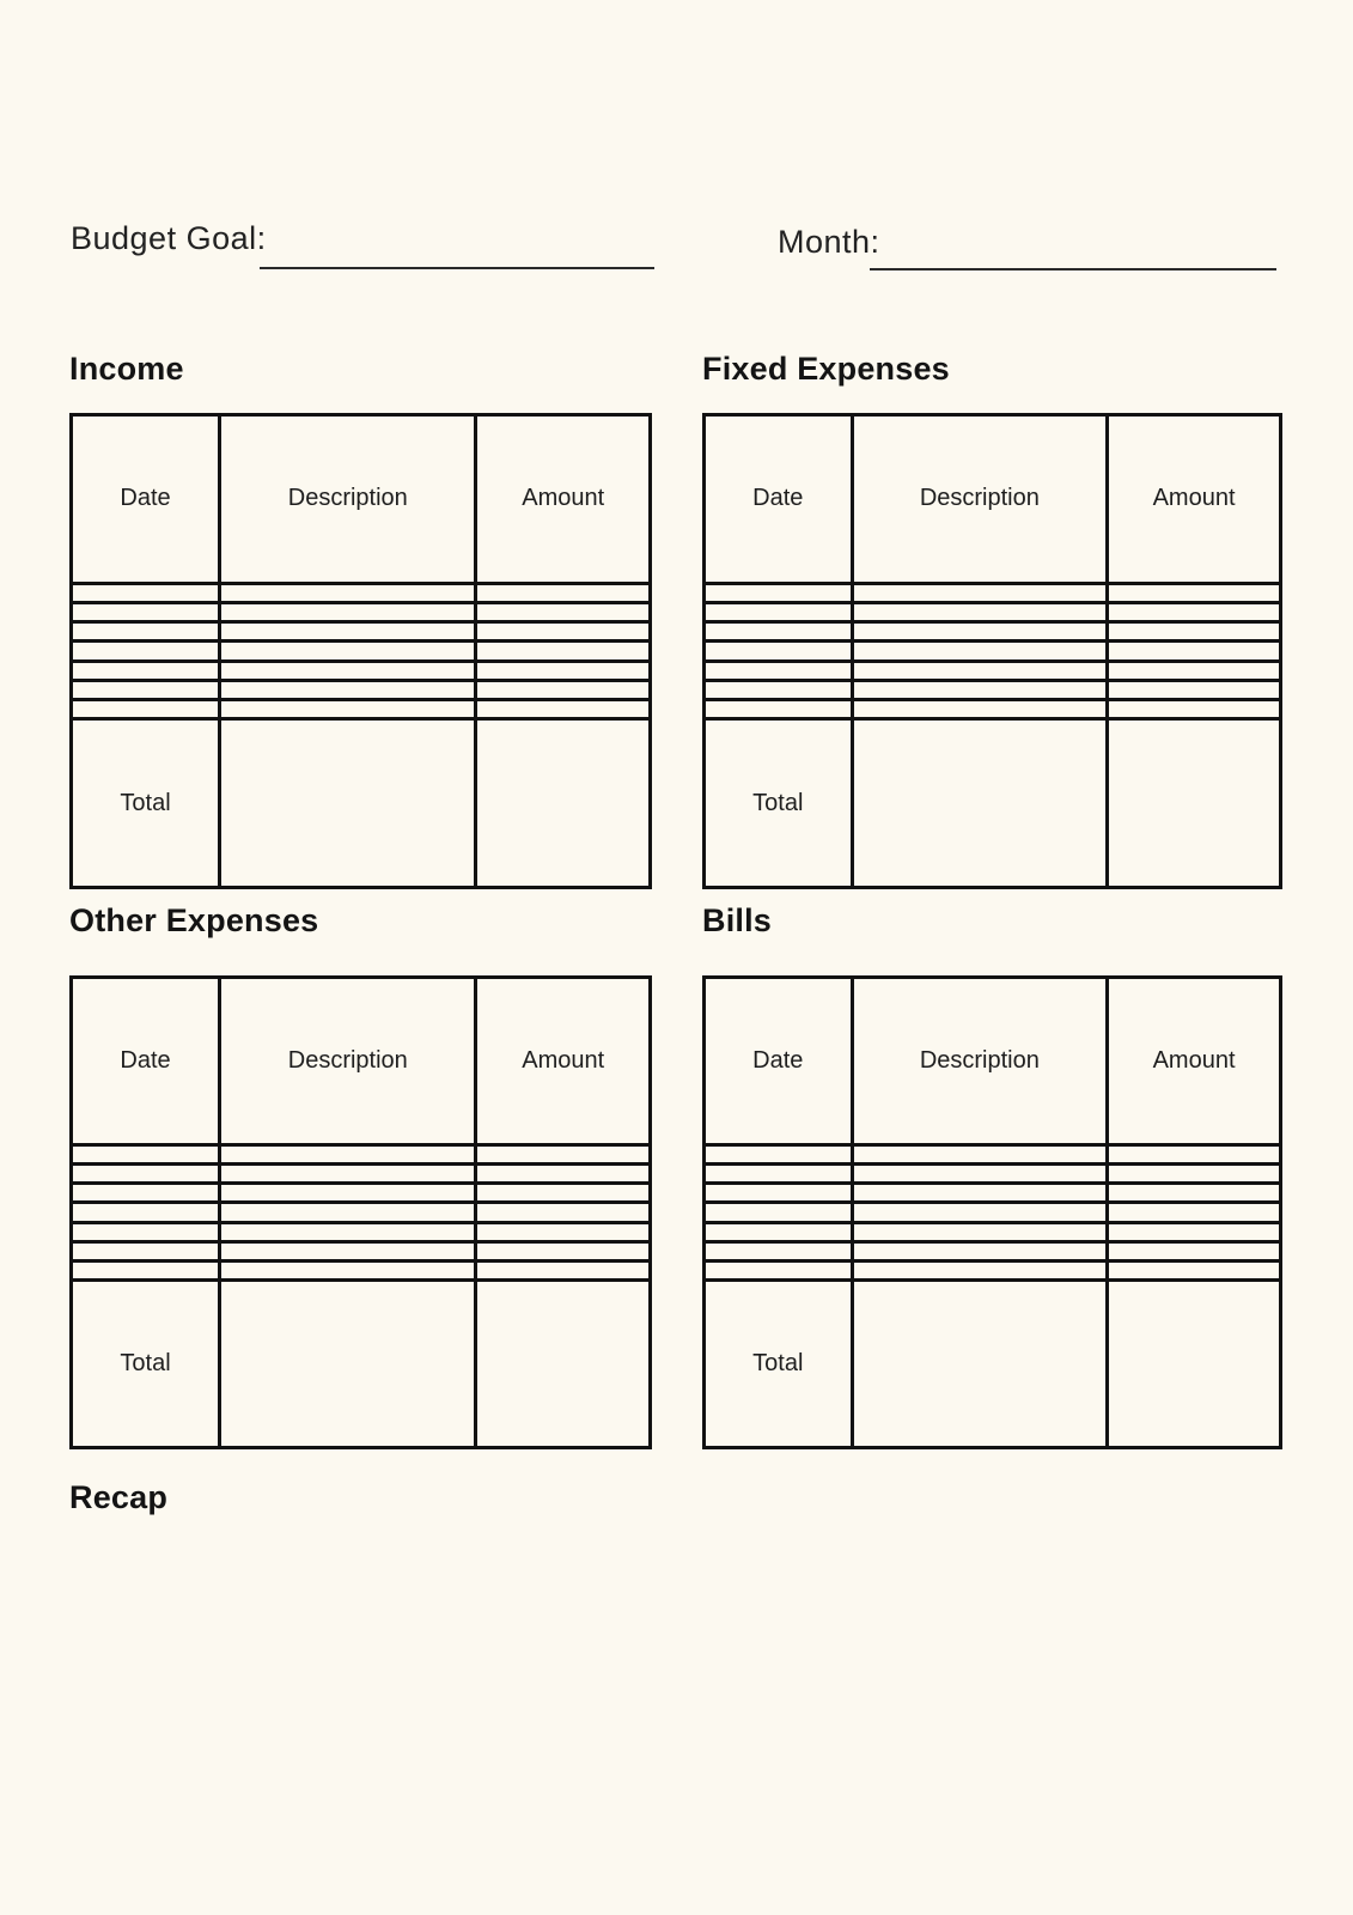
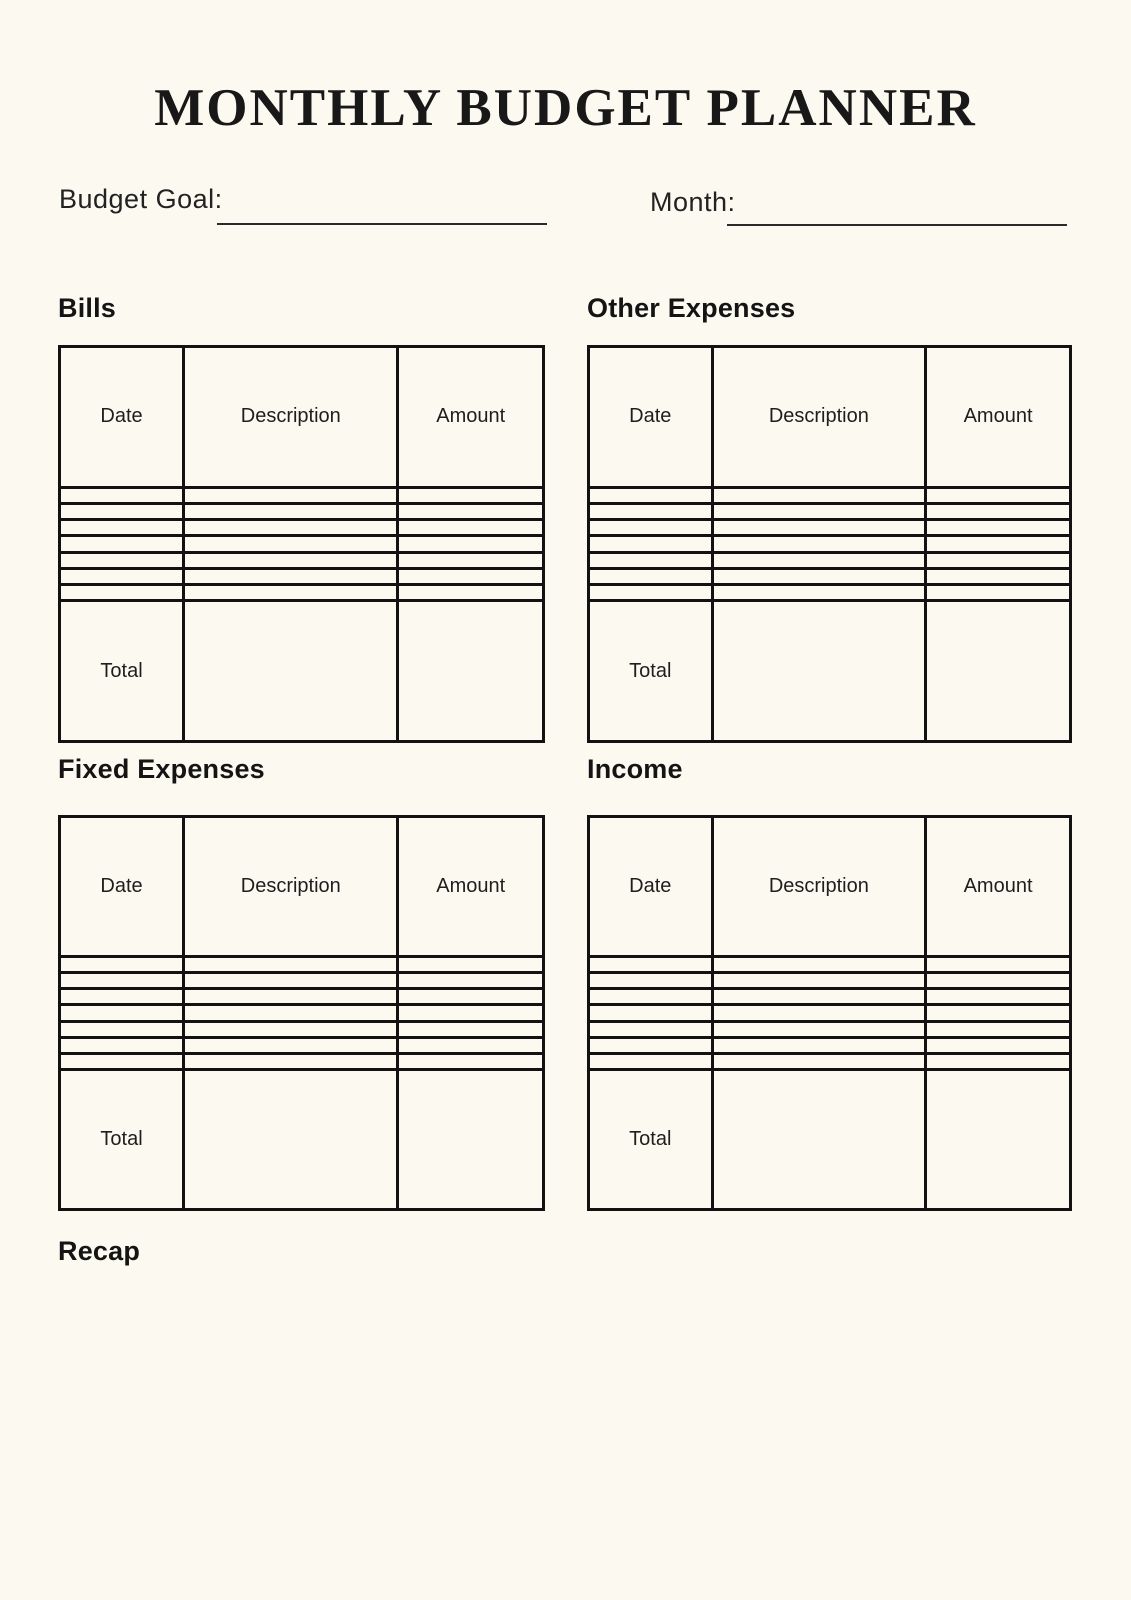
+ MONTHLY BUDGET PLANNER
  Budget Goal:
  Month:
- Income
+ Bills
  Date	Description	Amount
  Total
- Fixed Expenses
+ Other Expenses
  Date	Description	Amount
  Total
- Other Expenses
+ Fixed Expenses
  Date	Description	Amount
  Total
- Bills
+ Income
  Date	Description	Amount
  Total
  Recap
